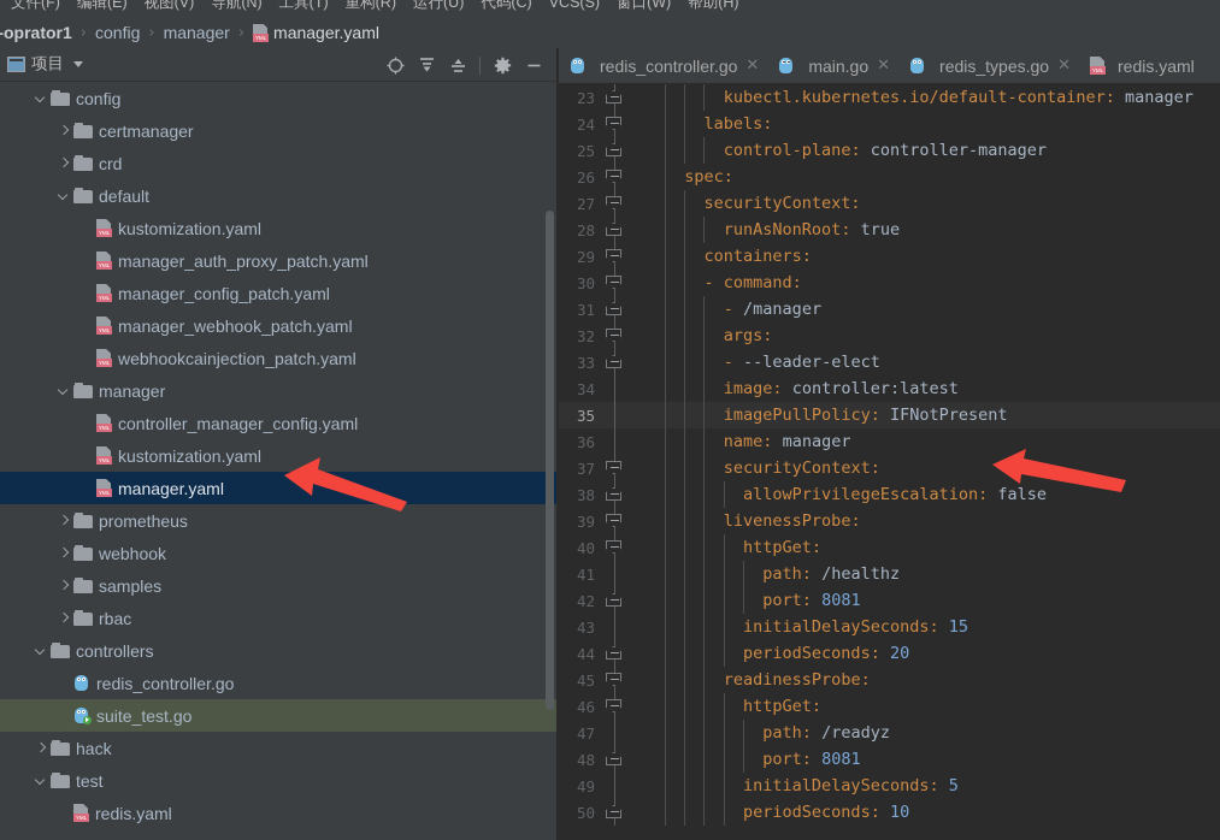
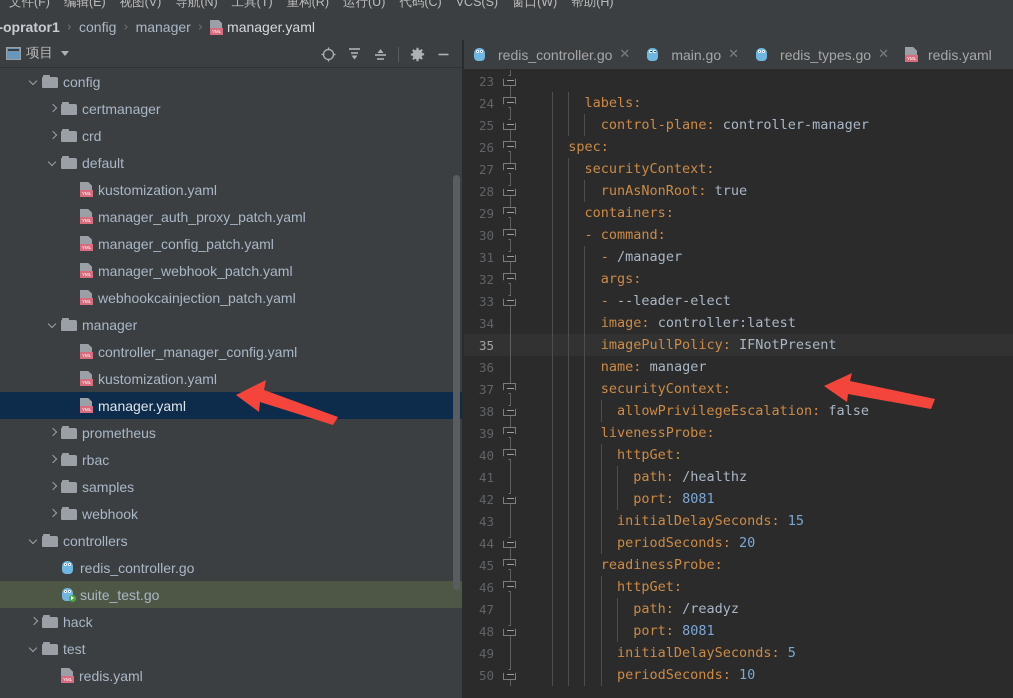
  文件(F)
  编辑(E)
  视图(V)
  导航(N)
  工具(T)
  重构(R)
  运行(U)
  代码(C)
  VCS(S)
  窗口(W)
  帮助(H)
  -oprator1
  ›
  config
  ›
  manager
  ›
  manager.yaml
  项目
  config
  certmanager
  crd
  default
  kustomization.yaml
  manager_auth_proxy_patch.yaml
  manager_config_patch.yaml
  manager_webhook_patch.yaml
  webhookcainjection_patch.yaml
  manager
  controller_manager_config.yaml
  kustomization.yaml
  manager.yaml
  prometheus
- webhook
+ rbac
  samples
- rbac
+ webhook
  controllers
  redis_controller.go
  suite_test.go
  hack
  test
  redis.yaml
  redis_controller.go
  ✕
  main.go
  ✕
  redis_types.go
  ✕
  redis.yaml
  23
- kubectl.kubernetes.io/default-container: manager
  24
  labels:
  25
  control-plane: controller-manager
  26
  spec:
  27
  securityContext:
  28
  runAsNonRoot: true
  29
  containers:
  30
  - command:
  31
  - /manager
  32
  args:
  33
  - --leader-elect
  34
  image: controller:latest
  35
  imagePullPolicy: IFNotPresent
  36
  name: manager
  37
  securityContext:
  38
  allowPrivilegeEscalation: false
  39
  livenessProbe:
  40
  httpGet:
  41
  path: /healthz
  42
  port: 8081
  43
  initialDelaySeconds: 15
  44
  periodSeconds: 20
  45
  readinessProbe:
  46
  httpGet:
  47
  path: /readyz
  48
  port: 8081
  49
  initialDelaySeconds: 5
  50
  periodSeconds: 10
